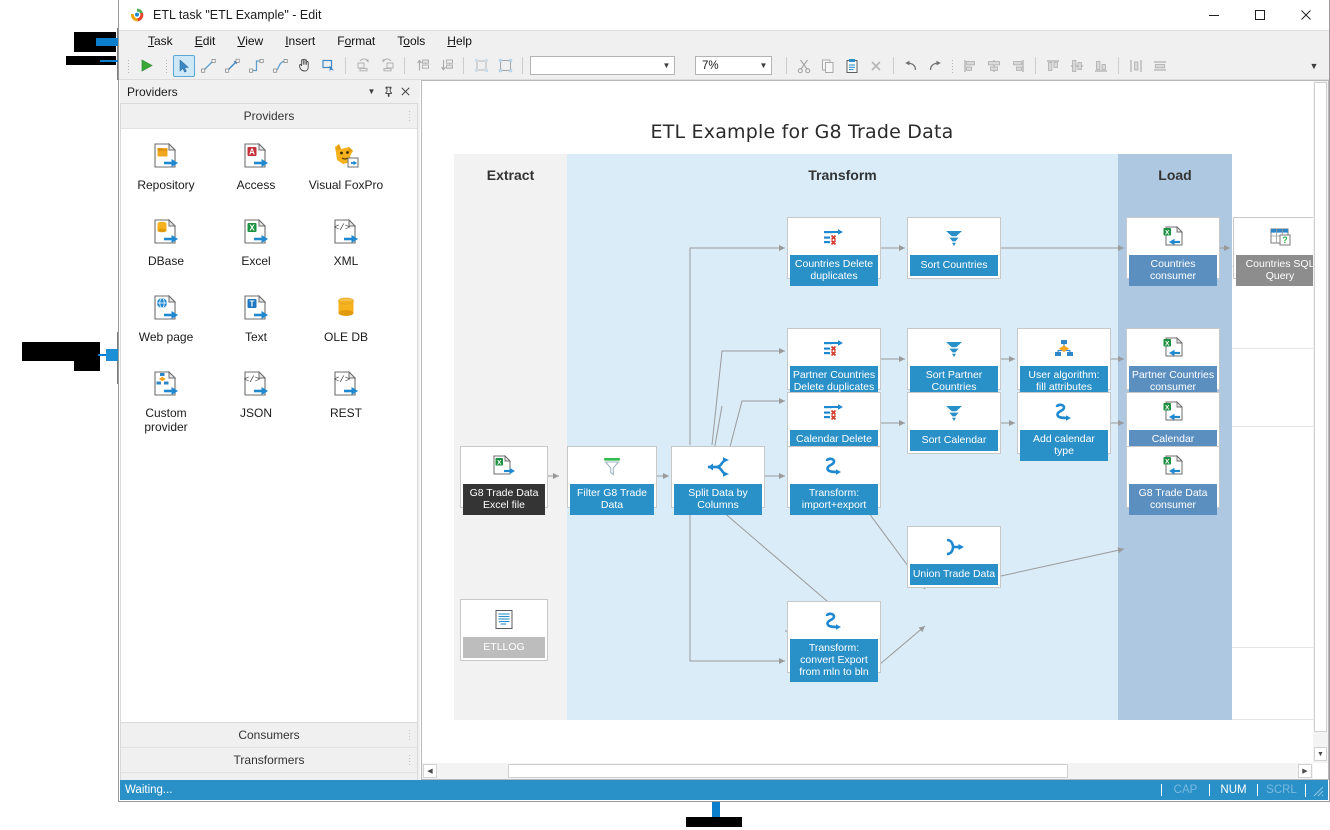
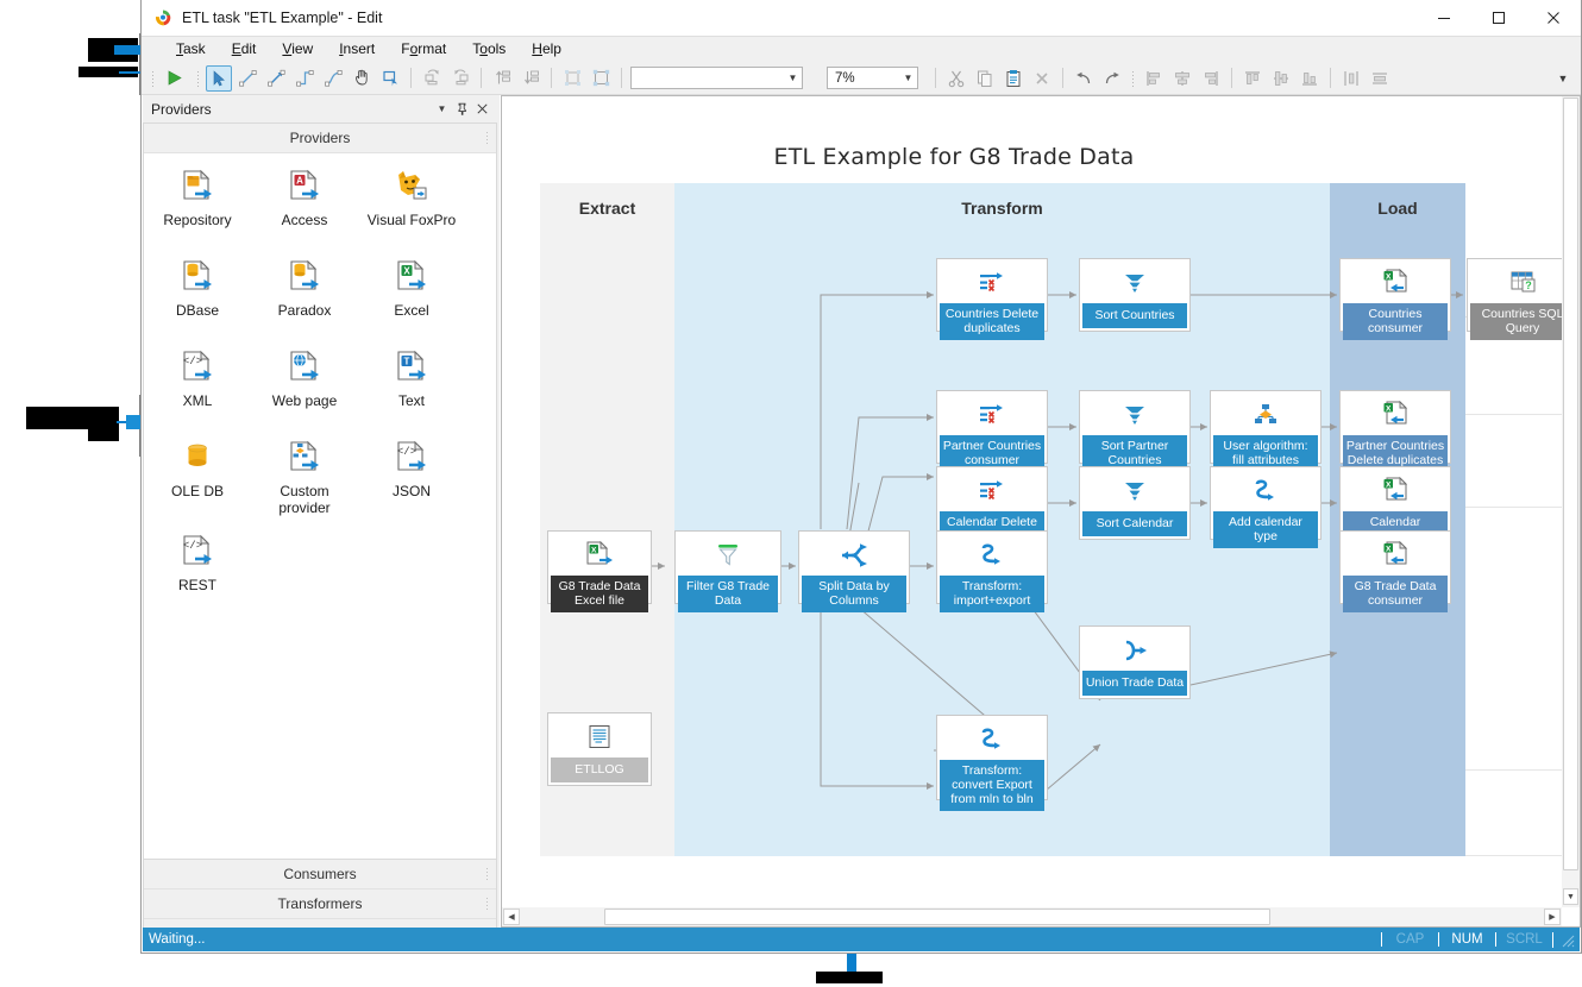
  ETL task "ETL Example" - Edit
  Task
  Edit
  View
  Insert
  Format
  Tools
  Help
  ▼
  7%
  ▼
  ▼
  Providers
  ▼
  Providers
  Repository
  A
  Access
  Visual FoxPro
  DBase
+ Paradox
  X
  Excel
  </>
  XML
  Web page
  T
  Text
  OLE DB
  Custom provider
  </>
  JSON
  </>
  REST
  Consumers
  Transformers
  ETL Example for G8 Trade Data
  Extract
  Transform
  Load
  G8 Trade Data Excel file
  ETLLOG
  Filter G8 Trade Data
  Split Data by Columns
  Countries Delete duplicates
- Partner Countries Delete duplicates
+ Partner Countries consumer
  Transform: import+export
  Transform: convert Export from mln to bln
  Sort Countries
  Sort Partner Countries
  Sort Calendar
  Union Trade Data
  User algorithm: fill attributes
  Add calendar type
  Countries consumer
- Partner Countries consumer
+ Partner Countries Delete duplicates
  G8 Trade Data consumer
  ?
  Countries SQL Query
  Waiting...
  CAP
  NUM
  SCRL
